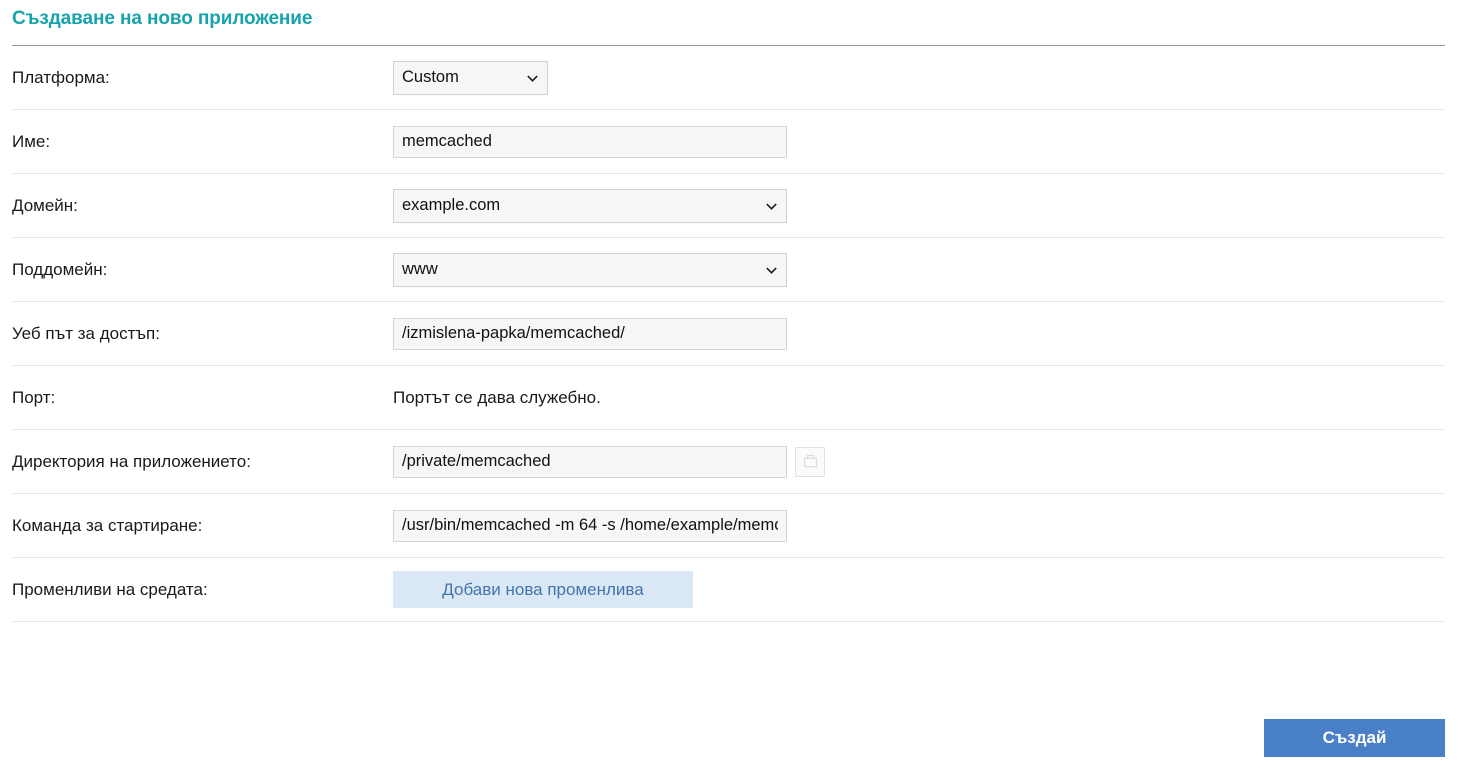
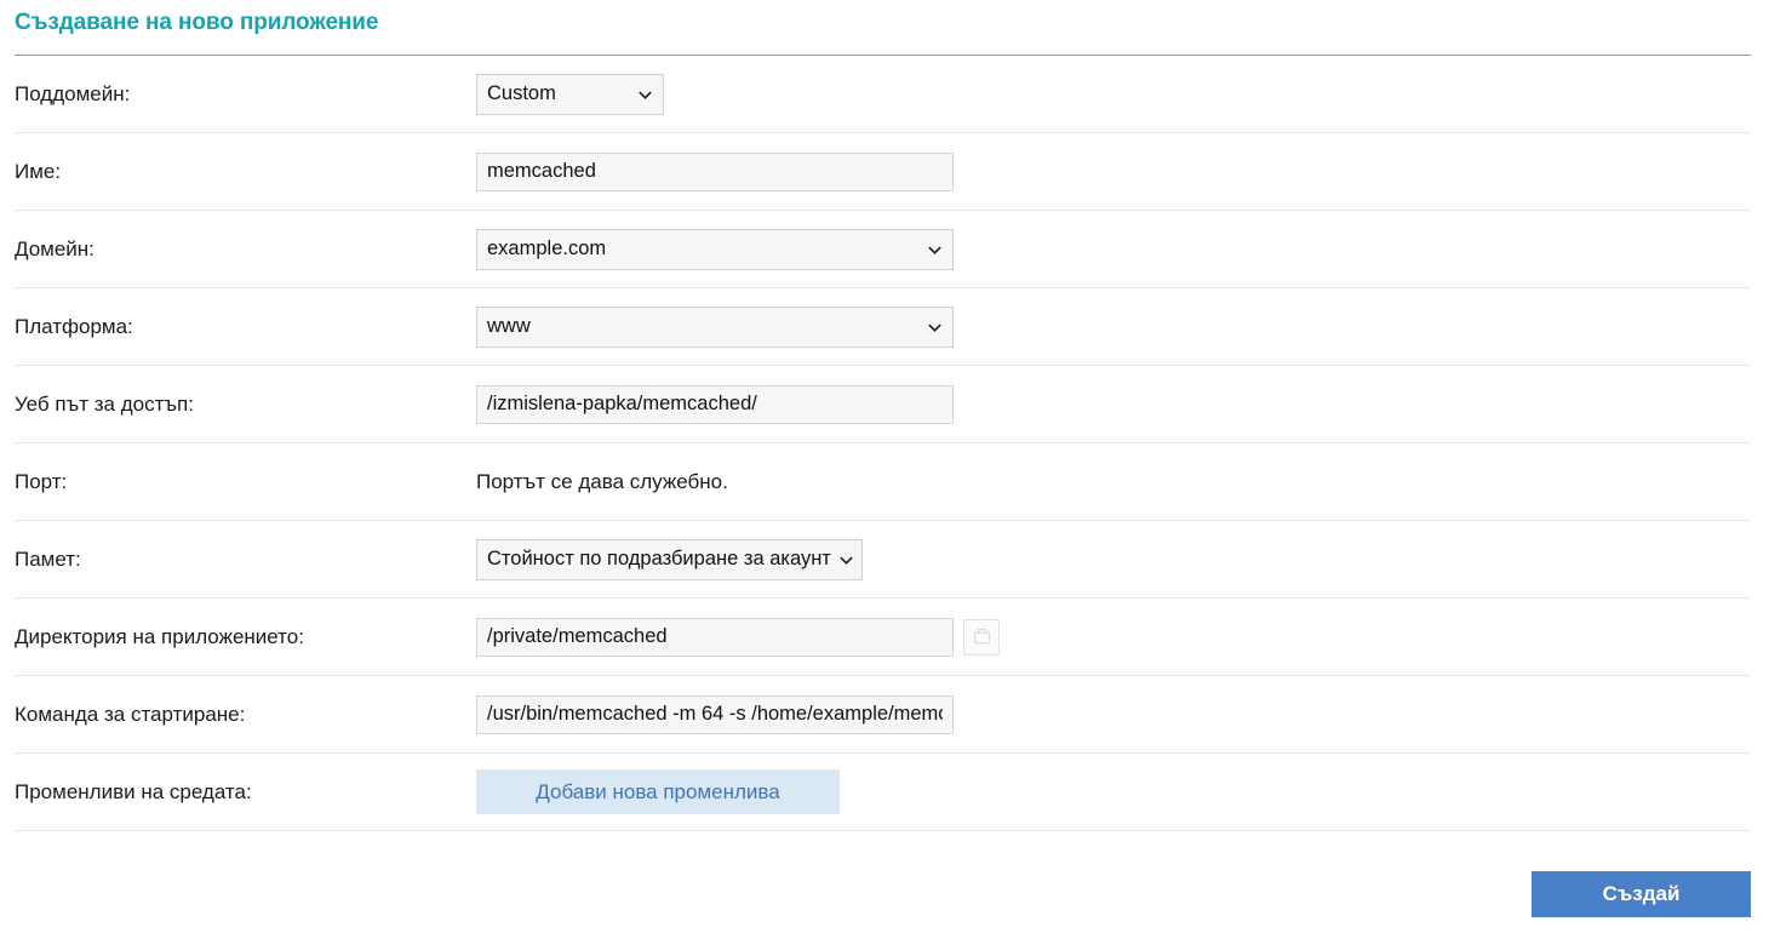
  Създаване на ново приложение
- Платформа:
+ Поддомейн:
  Custom
  Име:
  memcached
  Домейн:
  example.com
- Поддомейн:
+ Платформа:
  www
  Уеб път за достъп:
  /izmislena-papka/memcached/
  Порт:
  Портът се дава служебно.
+ Памет:
+ Стойност по подразбиране за акаунт
  Директория на приложението:
  /private/memcached
  Команда за стартиране:
  /usr/bin/memcached -m 64 -s /home/example/mem
  Променливи на средата:
  Добави нова променлива
  Създай
